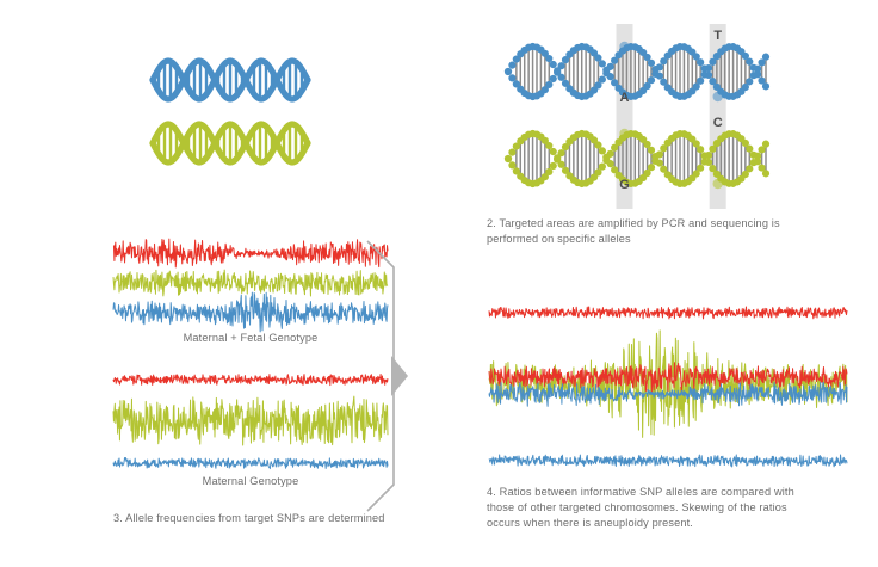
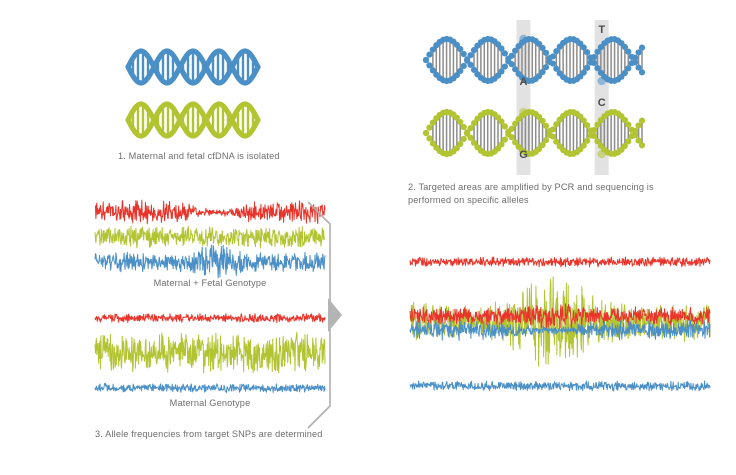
+ 1. Maternal and fetal cfDNA is isolated
  A
  T
  G
  C
  2. Targeted areas are amplified by PCR and sequencing is
  performed on specific alleles
  Maternal + Fetal Genotype
  Maternal Genotype
  3. Allele frequencies from target SNPs are determined
- 4. Ratios between informative SNP alleles are compared with
- those of other targeted chromosomes. Skewing of the ratios
- occurs when there is aneuploidy present.
